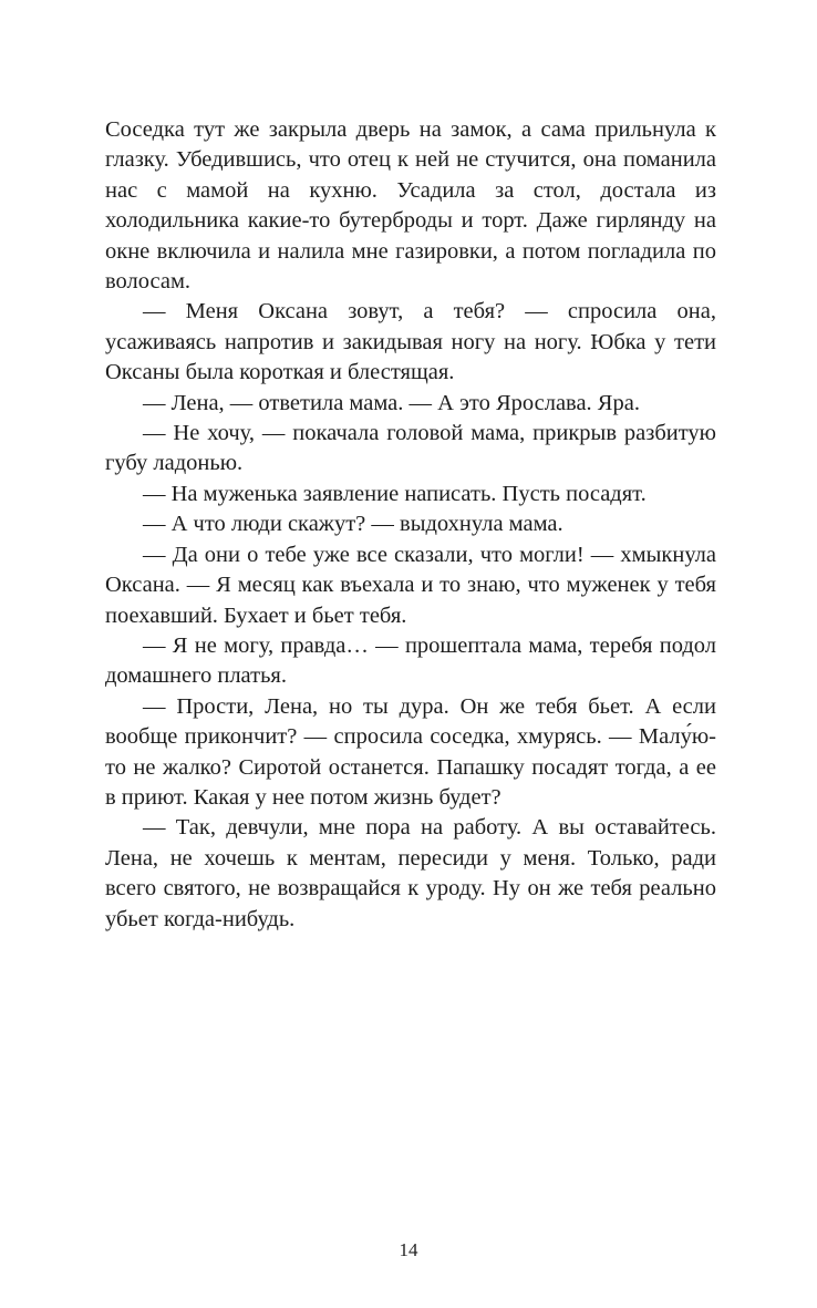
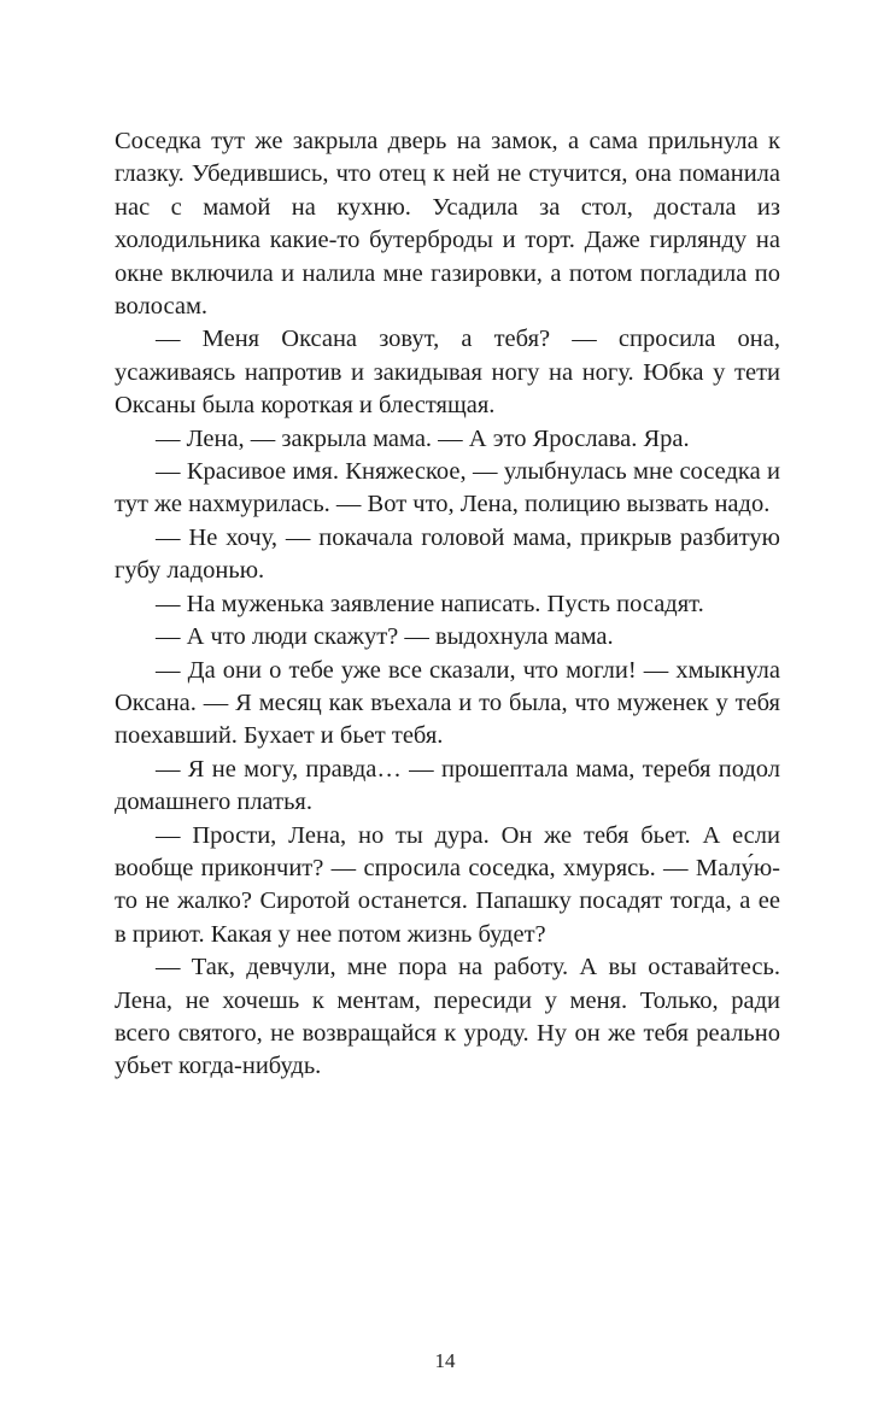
  Соседка тут же закрыла дверь на замок, а сама прильнула к глазку. Убедившись, что отец к ней не стучится, она поманила нас с мамой на кухню. Усадила за стол, достала из холодильника какие-то бутерброды и торт. Даже гирлянду на окне включила и налила мне газировки, а потом погладила по волосам.
  — Меня Оксана зовут, а тебя? — спросила она, усаживаясь напротив и закидывая ногу на ногу. Юбка у тети Оксаны была короткая и блестящая.
- — Лена, — ответила мама. — А это Ярослава. Яра.
+ — Лена, — закрыла мама. — А это Ярослава. Яра.
+ — Красивое имя. Княжеское, — улыбнулась мне соседка и тут же нахмурилась. — Вот что, Лена, полицию вызвать надо.
  — Не хочу, — покачала головой мама, прикрыв разбитую губу ладонью.
  — На муженька заявление написать. Пусть посадят.
  — А что люди скажут? — выдохнула мама.
- — Да они о тебе уже все сказали, что могли! — хмыкнула Оксана. — Я месяц как въехала и то знаю, что муженек у тебя поехавший. Бухает и бьет тебя.
+ — Да они о тебе уже все сказали, что могли! — хмыкнула Оксана. — Я месяц как въехала и то была, что муженек у тебя поехавший. Бухает и бьет тебя.
  — Я не могу, правда… — прошептала мама, теребя подол домашнего платья.
  — Прости, Лена, но ты дура. Он же тебя бьет. А если вообще прикончит? — спросила соседка, хмурясь. — Малу́ю-то не жалко? Сиротой останется. Папашку посадят тогда, а ее в приют. Какая у нее потом жизнь будет?
  — Так, девчули, мне пора на работу. А вы оставайтесь. Лена, не хочешь к ментам, пересиди у меня. Только, ради всего святого, не возвращайся к уроду. Ну он же тебя реально убьет когда-нибудь.
  14
